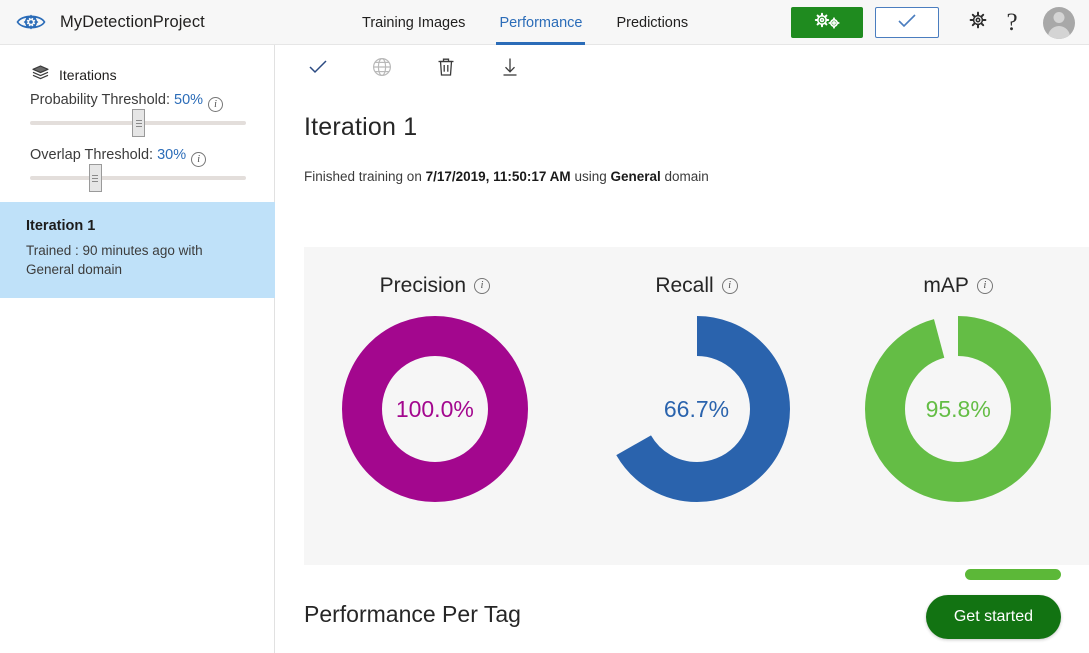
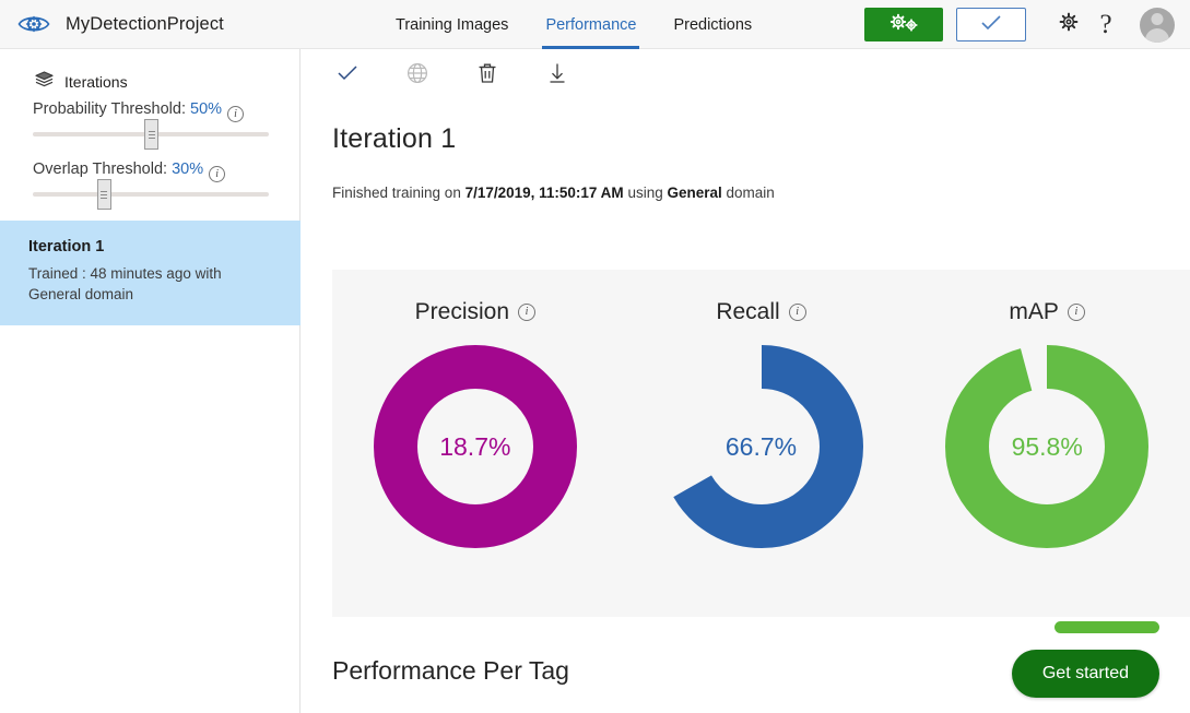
  MyDetectionProject
  Training Images
  Performance
  Predictions
  ?
  Iterations
  Probability Threshold: 50% i
  Overlap Threshold: 30% i
  Iteration 1
- Trained : 90 minutes ago with General domain
+ Trained : 48 minutes ago with General domain
  Iteration 1
  Finished training on 7/17/2019, 11:50:17 AM using General domain
  Precision
  i
- 100.0%
+ 18.7%
  Recall
  i
  66.7%
  mAP
  i
  95.8%
  Performance Per Tag
  Get started
